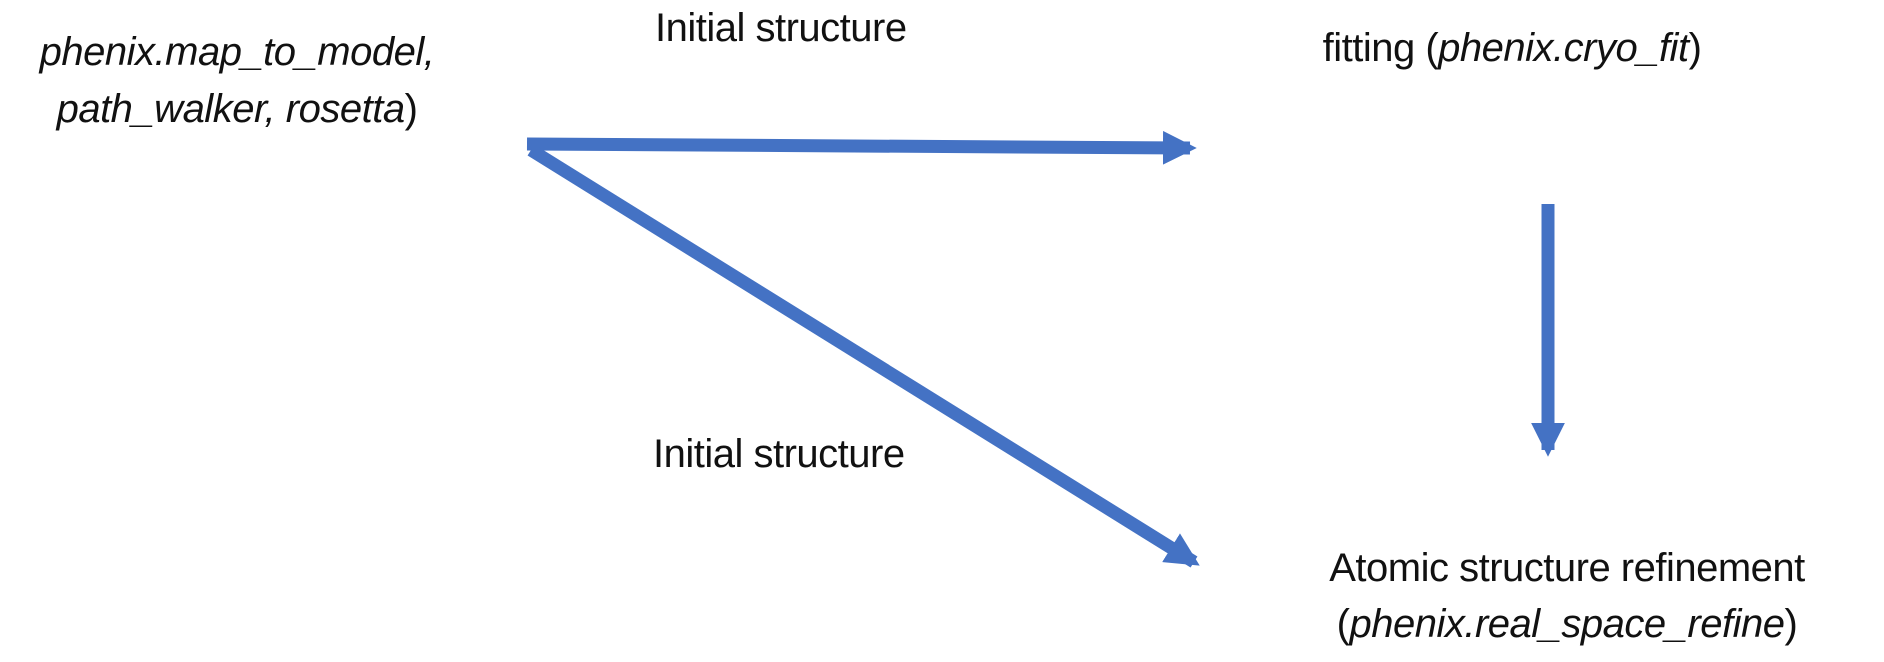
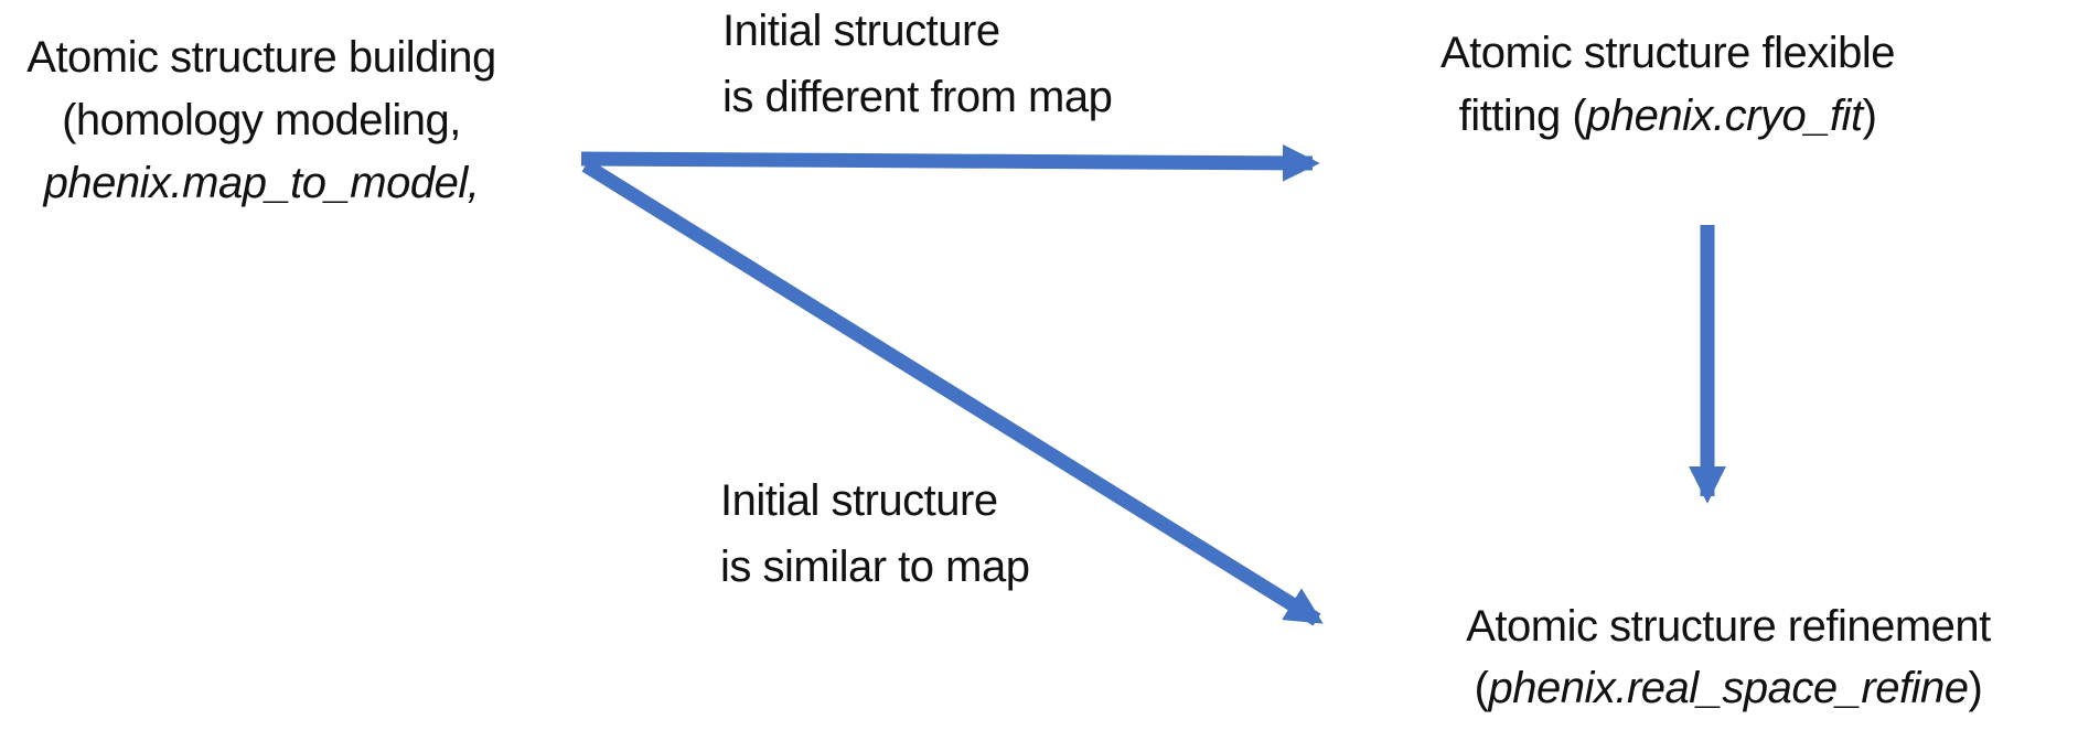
+ Atomic structure building
+ (homology modeling,
  phenix.map_to_model,
- path_walker, rosetta)
  Initial structure
+ is different from map
+ Atomic structure flexible
  fitting (phenix.cryo_fit)
  Initial structure
+ is similar to map
  Atomic structure refinement
  (phenix.real_space_refine)
